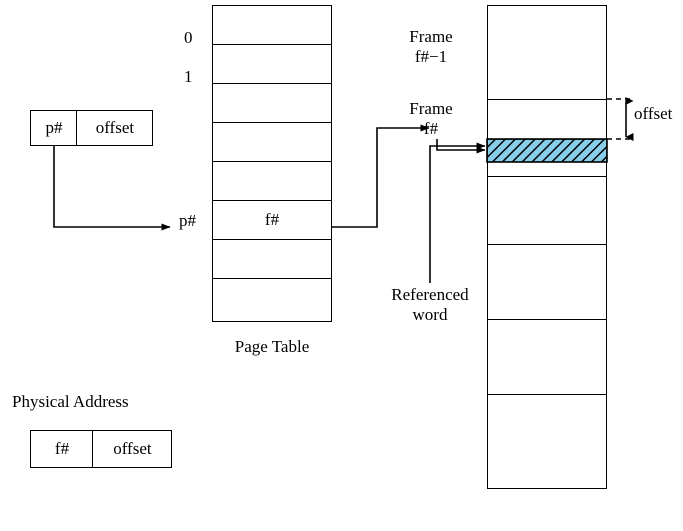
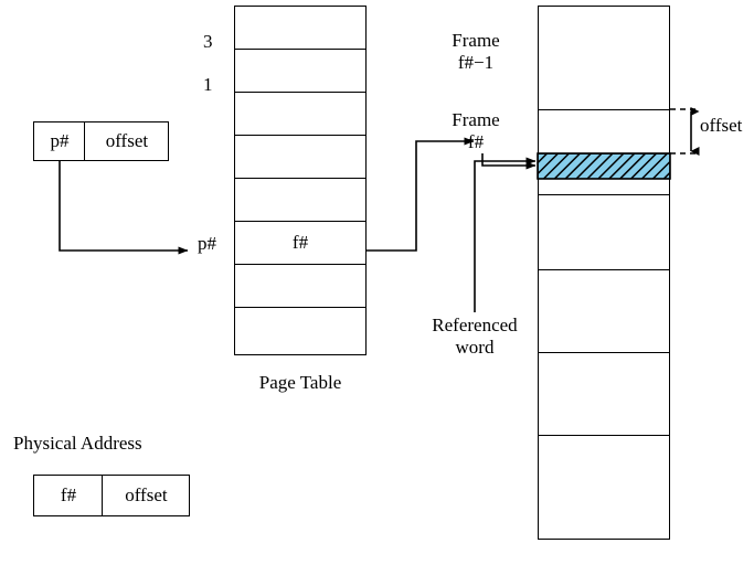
  p#
  offset
- 0
+ 3
  1
  p#
  f#
  Page Table
  Frame
  f#−1
  Frame
  Referenced
  word
  offset
  Physical Address
  f#
  offset
